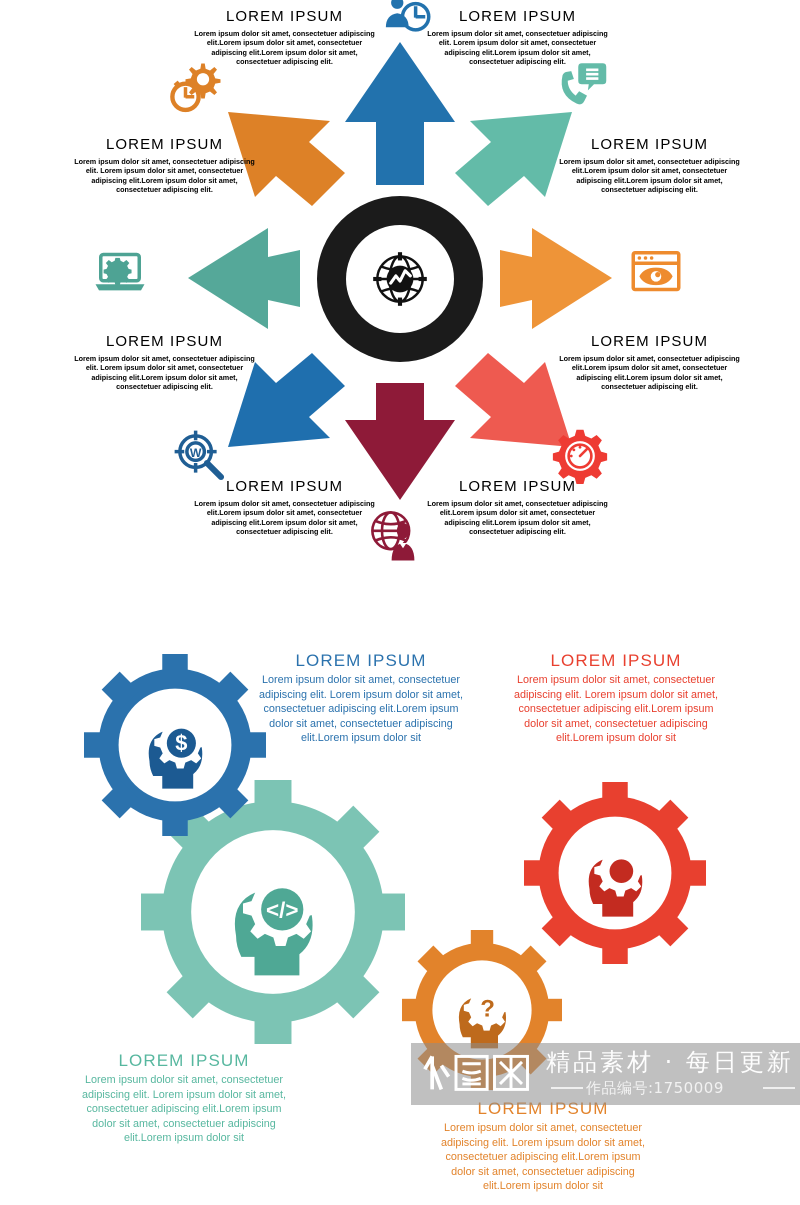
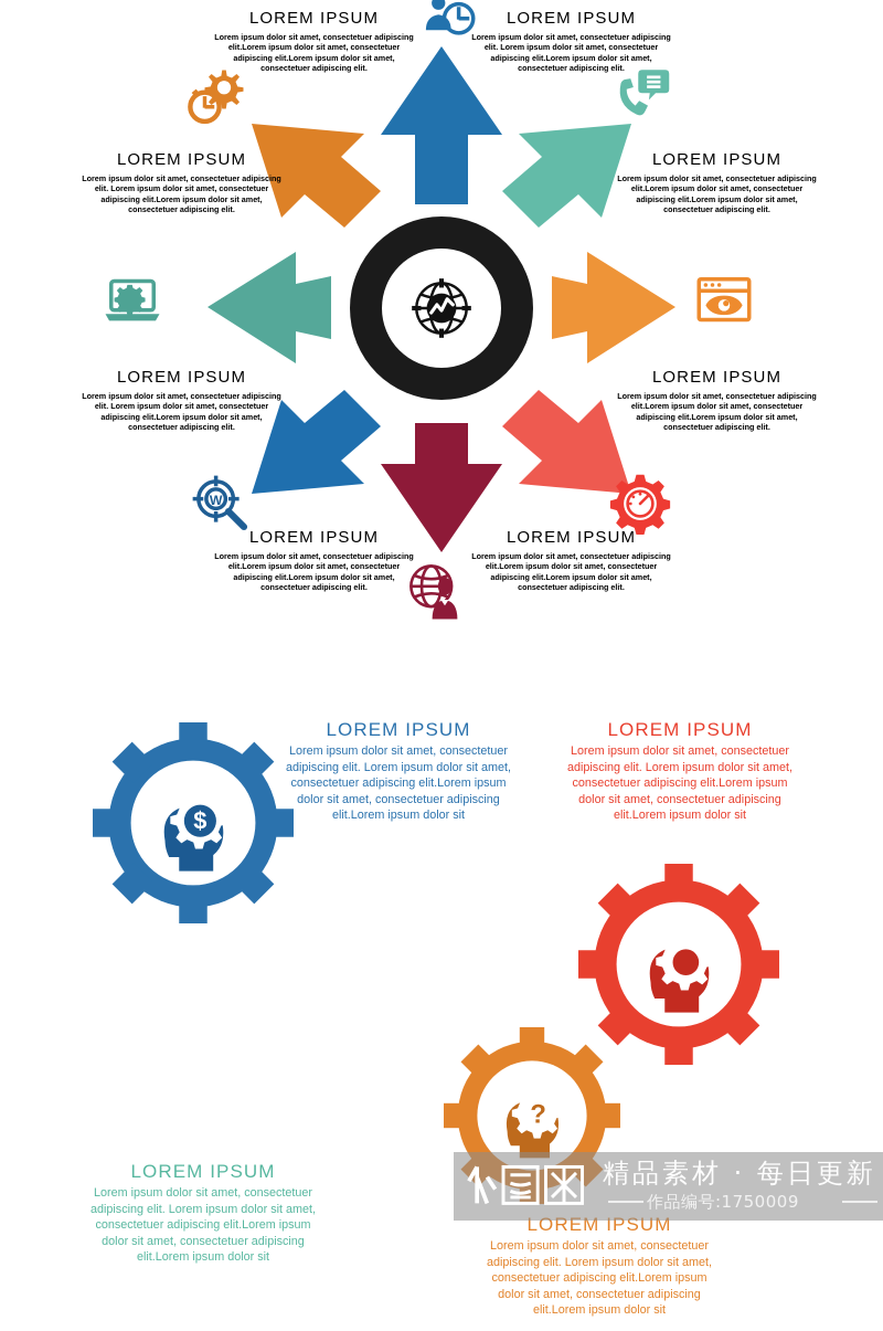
  W
  LOREM IPSUM
  Lorem ipsum dolor sit amet, consectetuer adipiscing elit.Lorem ipsum dolor sit amet, consectetuer adipiscing elit.Lorem ipsum dolor sit amet, consectetuer adipiscing elit.
  LOREM IPSUM
  Lorem ipsum dolor sit amet, consectetuer adipiscing elit. Lorem ipsum dolor sit amet, consectetuer adipiscing elit.Lorem ipsum dolor sit amet, consectetuer adipiscing elit.
  LOREM IPSUM
  Lorem ipsum dolor sit amet, consectetuer adipiscing elit. Lorem ipsum dolor sit amet, consectetuer adipiscing elit.Lorem ipsum dolor sit amet, consectetuer adipiscing elit.
  LOREM IPSUM
  Lorem ipsum dolor sit amet, consectetuer adipiscing elit.Lorem ipsum dolor sit amet, consectetuer adipiscing elit.Lorem ipsum dolor sit amet, consectetuer adipiscing elit.
  LOREM IPSUM
  Lorem ipsum dolor sit amet, consectetuer adipiscing elit. Lorem ipsum dolor sit amet, consectetuer adipiscing elit.Lorem ipsum dolor sit amet, consectetuer adipiscing elit.
  LOREM IPSUM
  Lorem ipsum dolor sit amet, consectetuer adipiscing elit.Lorem ipsum dolor sit amet, consectetuer adipiscing elit.Lorem ipsum dolor sit amet, consectetuer adipiscing elit.
  LOREM IPSUM
  Lorem ipsum dolor sit amet, consectetuer adipiscing elit.Lorem ipsum dolor sit amet, consectetuer adipiscing elit.Lorem ipsum dolor sit amet, consectetuer adipiscing elit.
  LOREM IPSUM
  Lorem ipsum dolor sit amet, consectetuer adipiscing elit.Lorem ipsum dolor sit amet, consectetuer adipiscing elit.Lorem ipsum dolor sit amet, consectetuer adipiscing elit.
- </>
  $
  ?
  LOREM IPSUM
  Lorem ipsum dolor sit amet, consectetuer adipiscing elit. Lorem ipsum dolor sit amet, consectetuer adipiscing elit.Lorem ipsum dolor sit amet, consectetuer adipiscing elit.Lorem ipsum dolor sit
  LOREM IPSUM
  Lorem ipsum dolor sit amet, consectetuer adipiscing elit. Lorem ipsum dolor sit amet, consectetuer adipiscing elit.Lorem ipsum dolor sit amet, consectetuer adipiscing elit.Lorem ipsum dolor sit
  LOREM IPSUM
  Lorem ipsum dolor sit amet, consectetuer adipiscing elit. Lorem ipsum dolor sit amet, consectetuer adipiscing elit.Lorem ipsum dolor sit amet, consectetuer adipiscing elit.Lorem ipsum dolor sit
  LOREM IPSUM
  Lorem ipsum dolor sit amet, consectetuer adipiscing elit. Lorem ipsum dolor sit amet, consectetuer adipiscing elit.Lorem ipsum dolor sit amet, consectetuer adipiscing elit.Lorem ipsum dolor sit
  精品素材 · 每日更新
  作品编号:1750009
